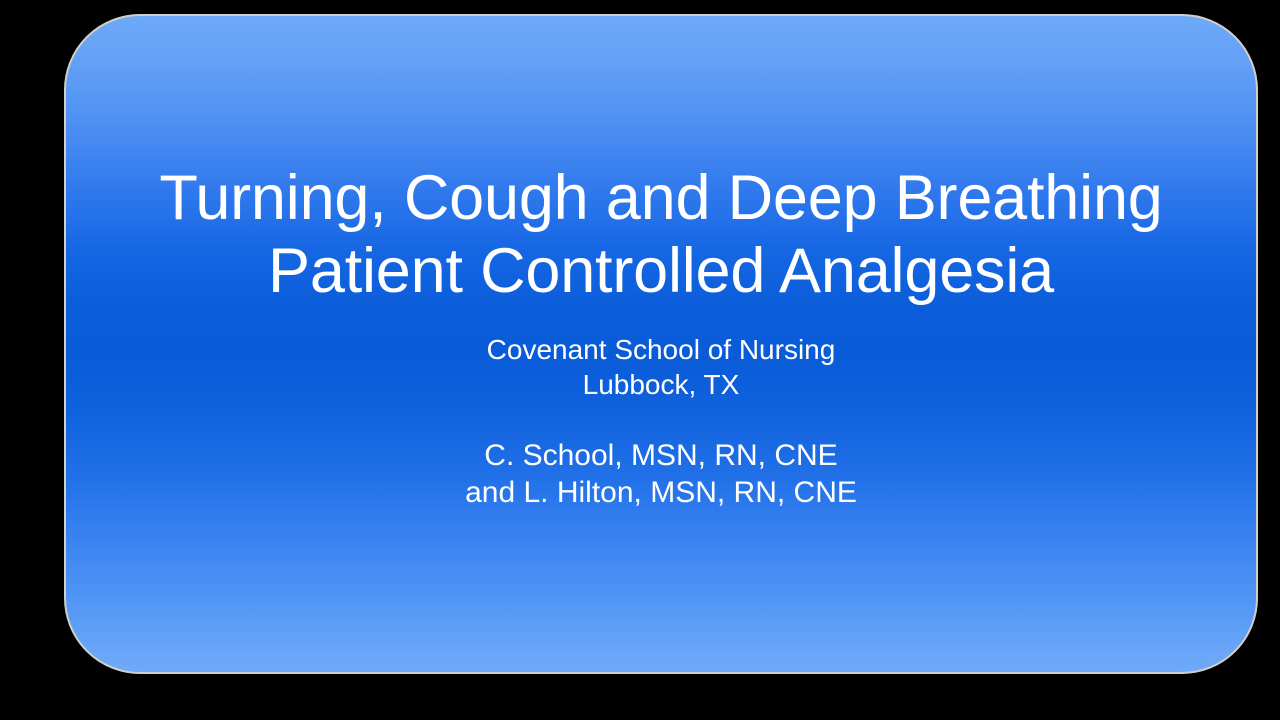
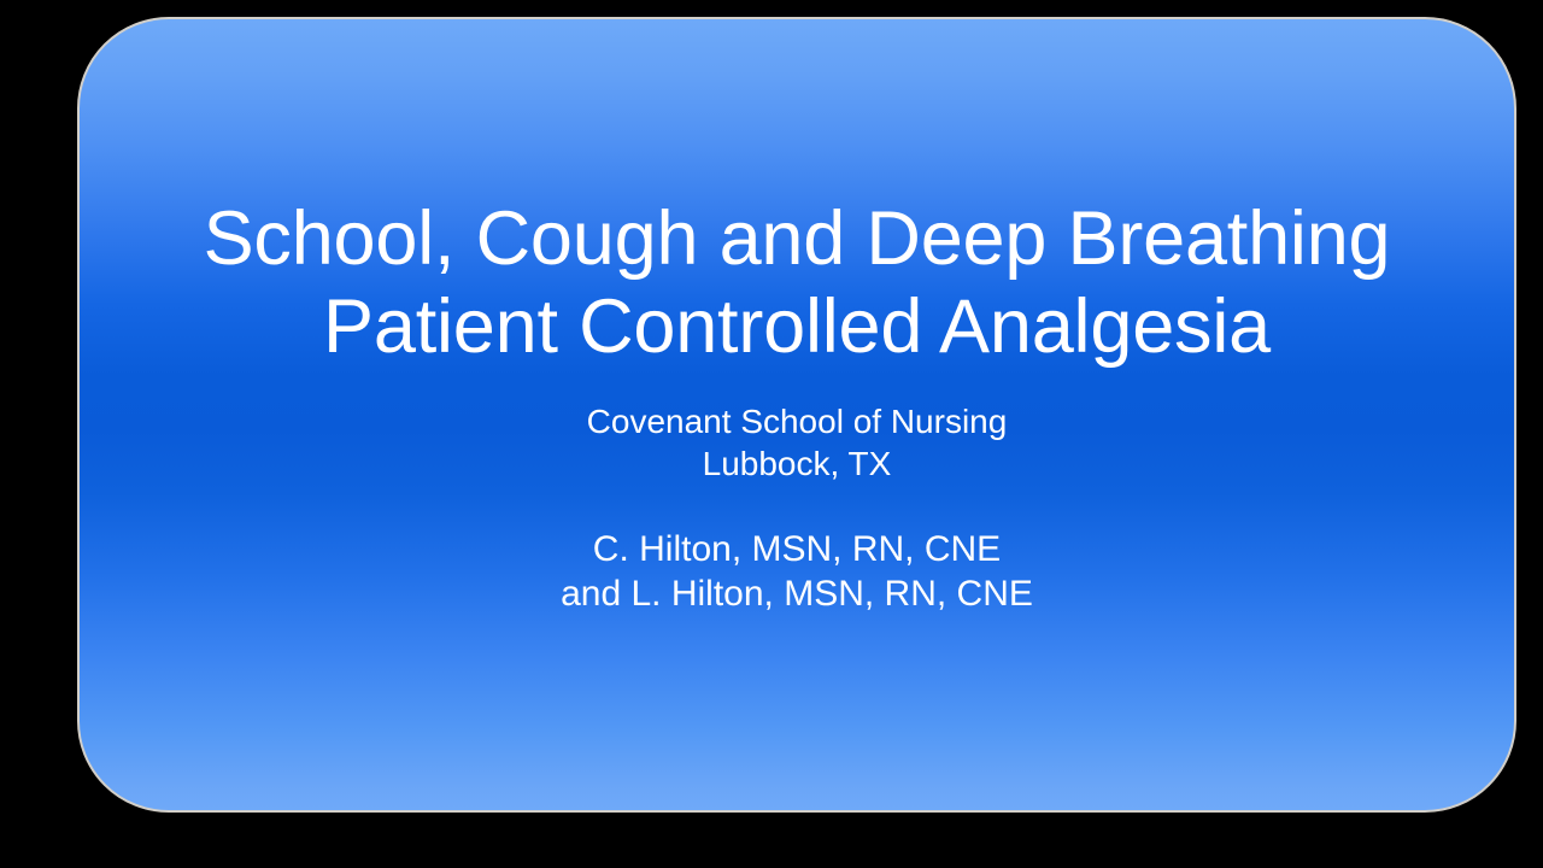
- Turning, Cough and Deep Breathing
+ School, Cough and Deep Breathing
  Patient Controlled Analgesia
  Covenant School of Nursing
  Lubbock, TX
- C. School, MSN, RN, CNE
+ C. Hilton, MSN, RN, CNE
  and L. Hilton, MSN, RN, CNE
